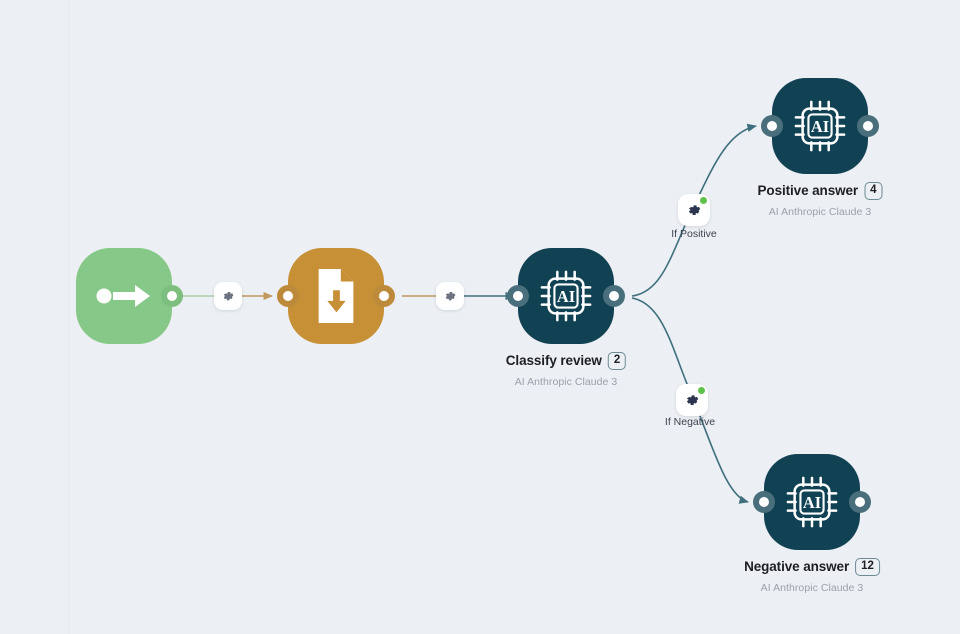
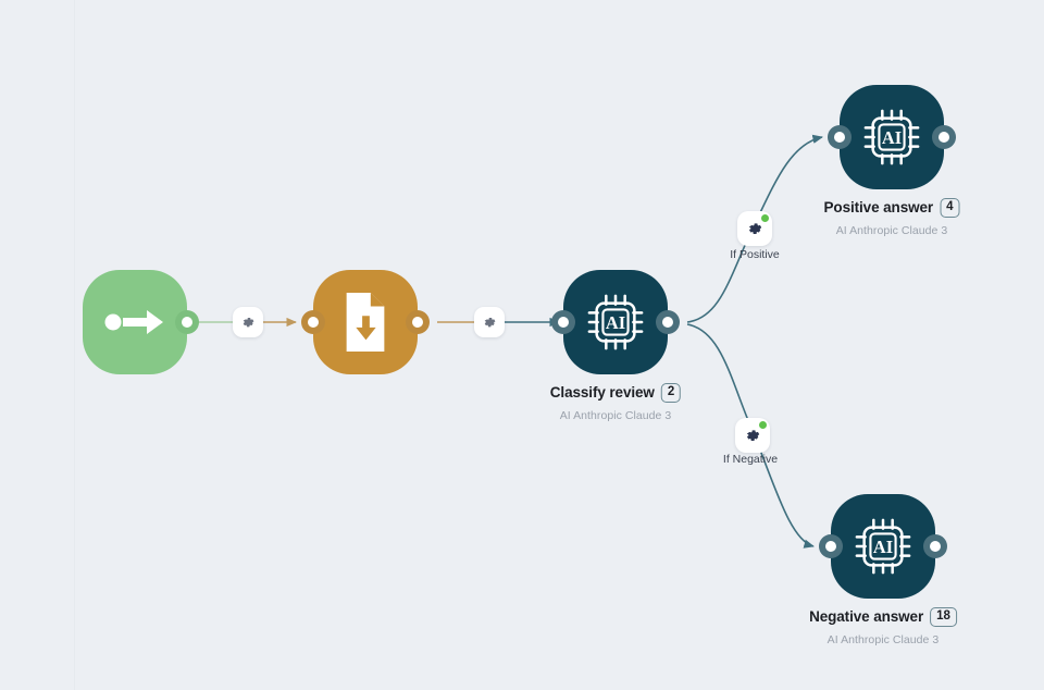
  AI
  Classify review
  2
  AI Anthropic Claude 3
  If Positive
  If Negative
  AI
  Positive answer
  4
  AI Anthropic Claude 3
  AI
  Negative answer
- 12
+ 18
  AI Anthropic Claude 3
